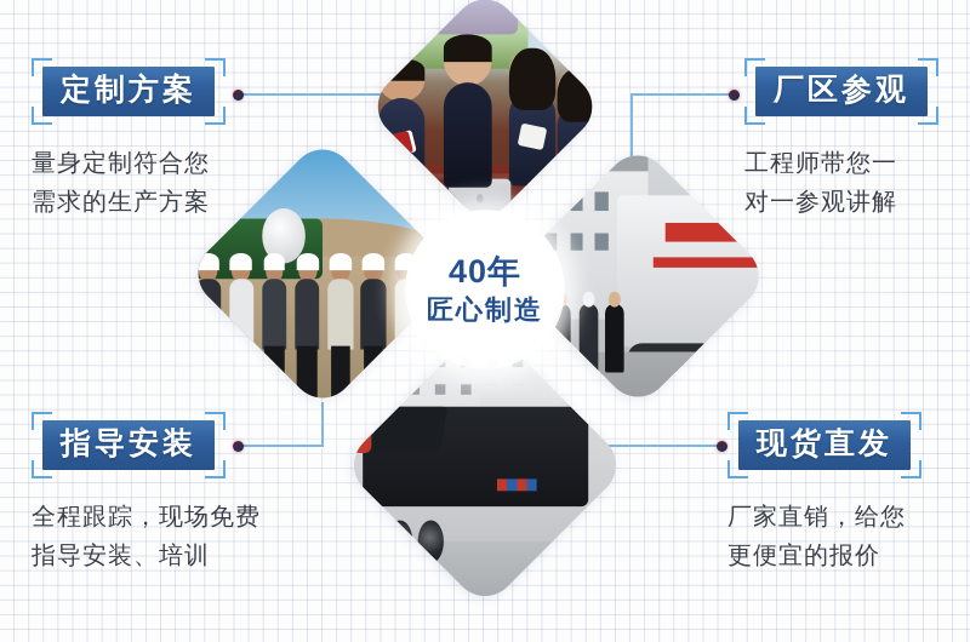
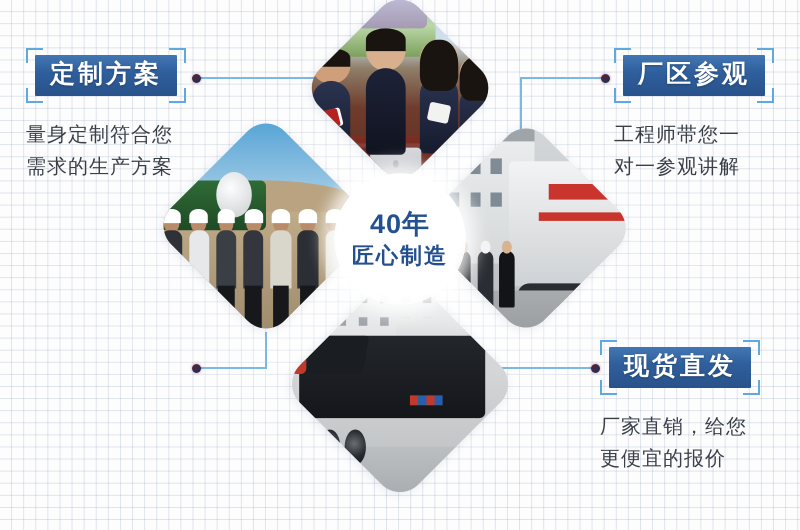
  40年
  匠心制造
  定制方案
  量身定制符合您
  需求的生产方案
  厂区参观
  工程师带您一
  对一参观讲解
- 指导安装
- 全程跟踪，现场免费
- 指导安装、培训
  现货直发
  厂家直销，给您
  更便宜的报价
